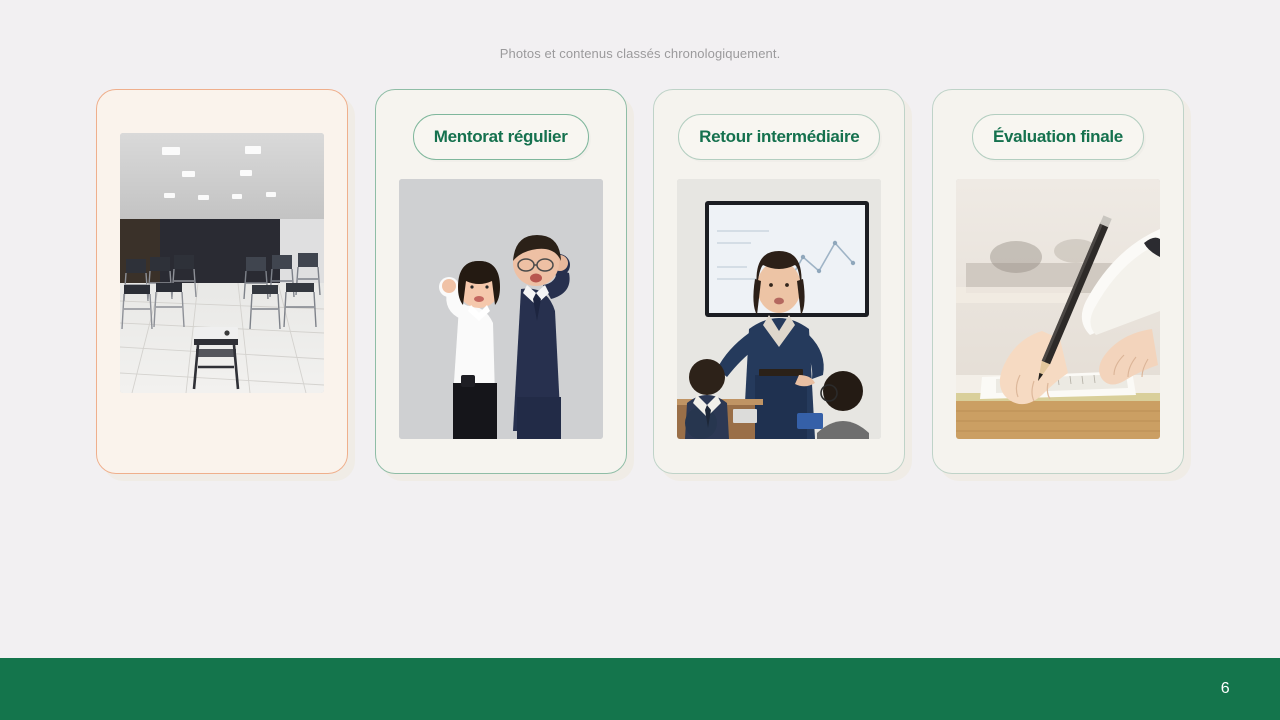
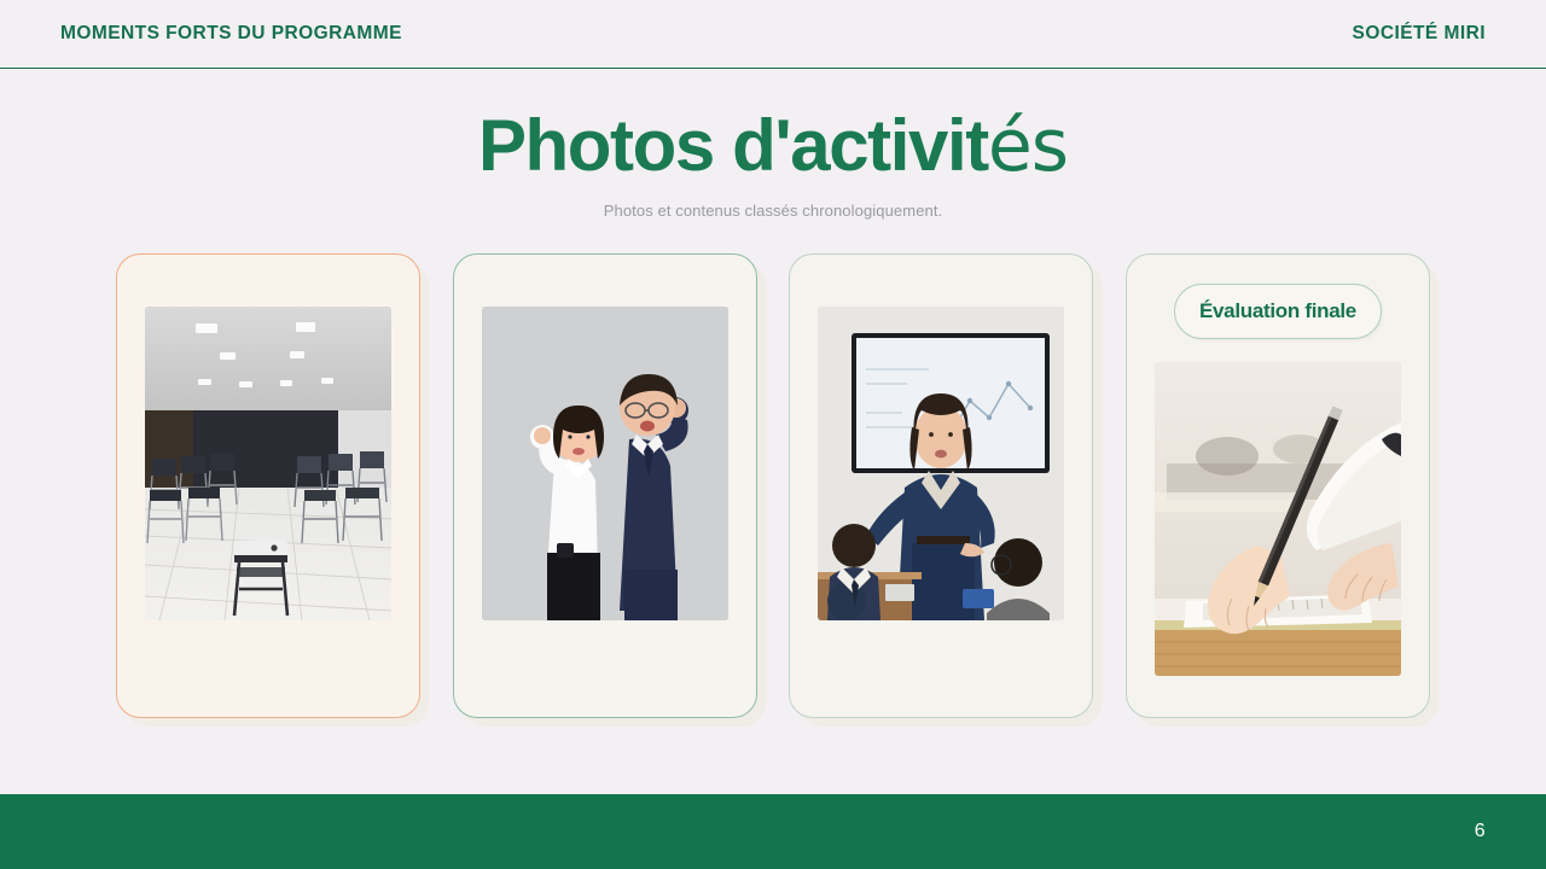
+ MOMENTS FORTS DU PROGRAMME
+ SOCIÉTÉ MIRI
+ Photos d'activités
  Photos et contenus classés chronologiquement.
- Mentorat régulier
- Retour intermédiaire
  Évaluation finale
  6
